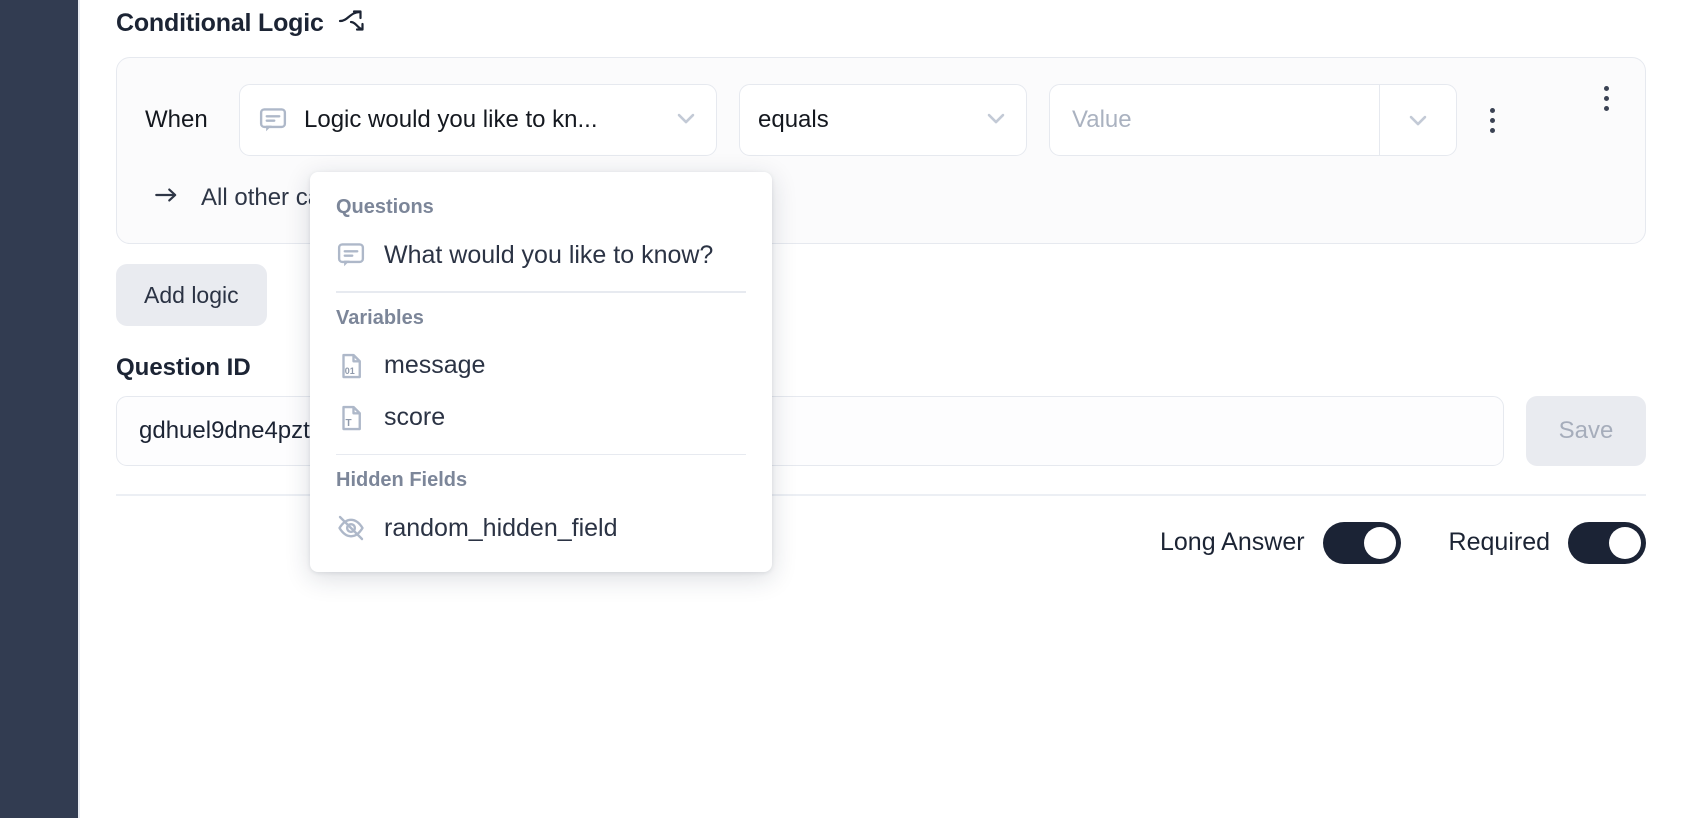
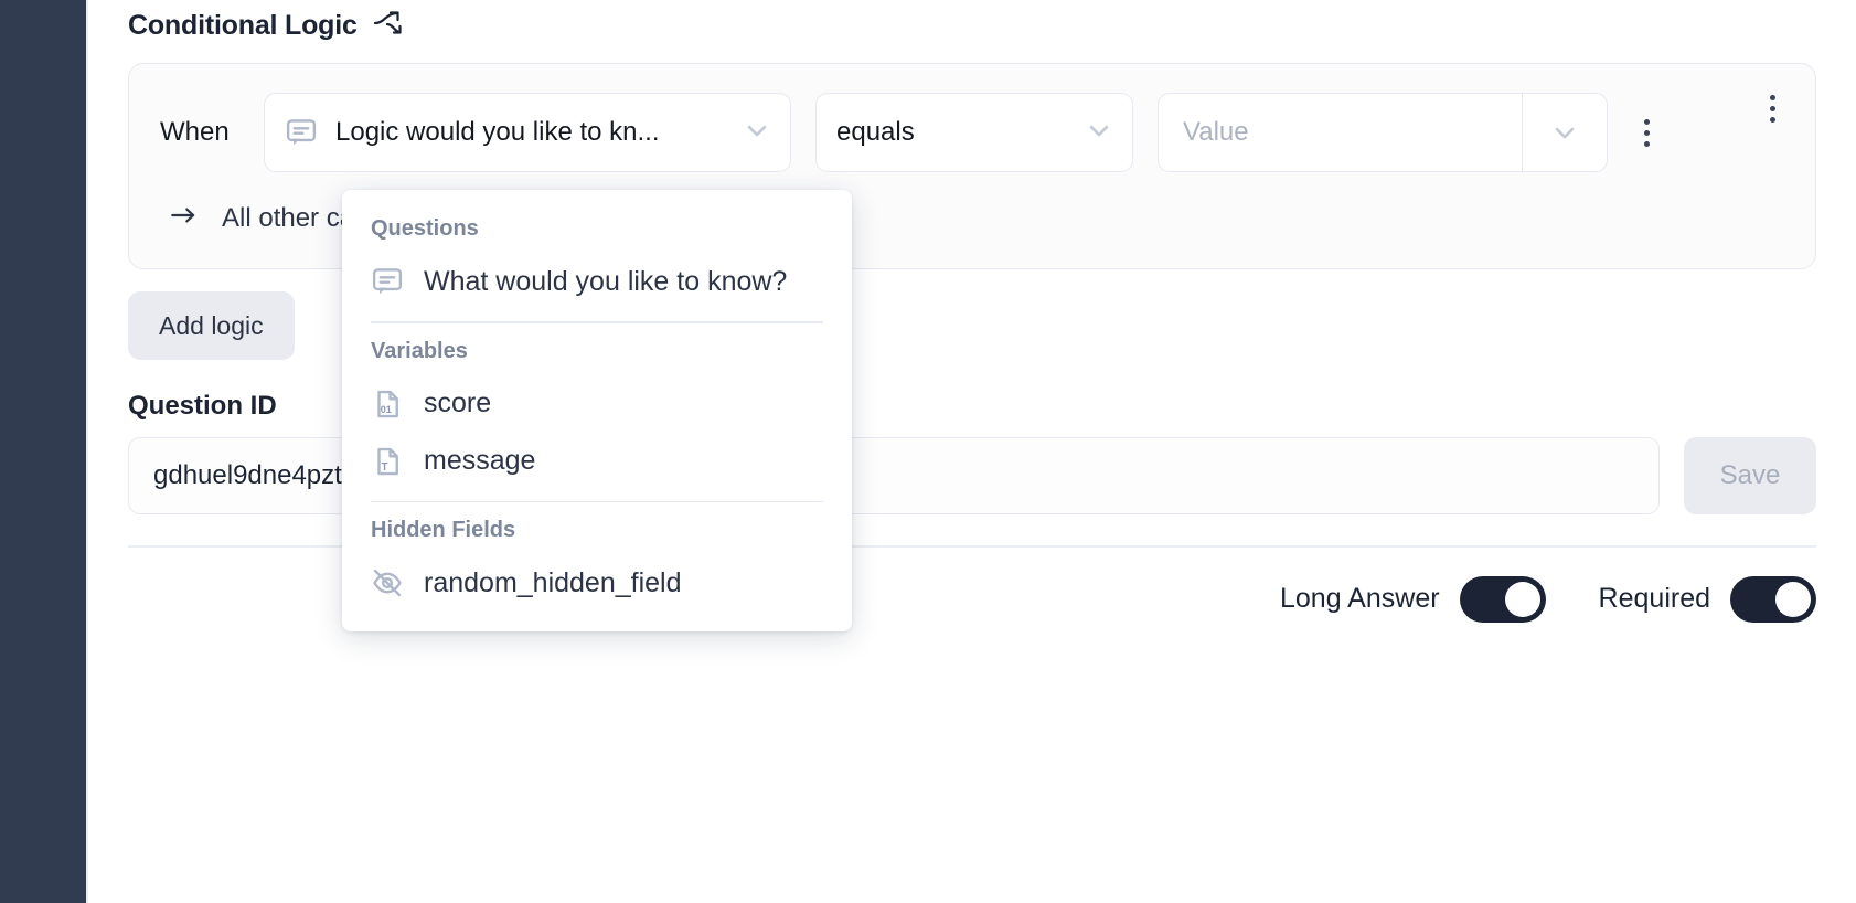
  Conditional Logic
  When
  Logic would you like to kn...
  equals
  Value
  Add logic
  Question ID
  Save
  Long Answer
  Required
  Questions
  What would you like to know?
  Variables
  01
- message
+ score
  T
- score
+ message
  Hidden Fields
  random_hidden_field
